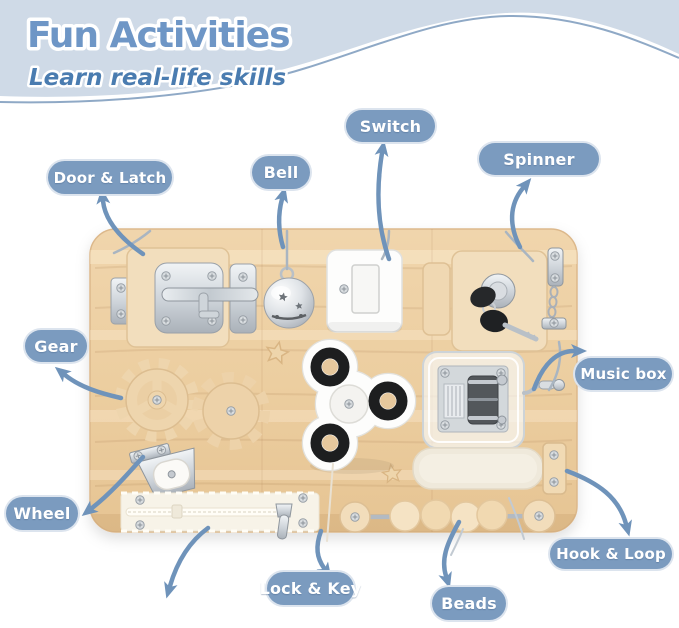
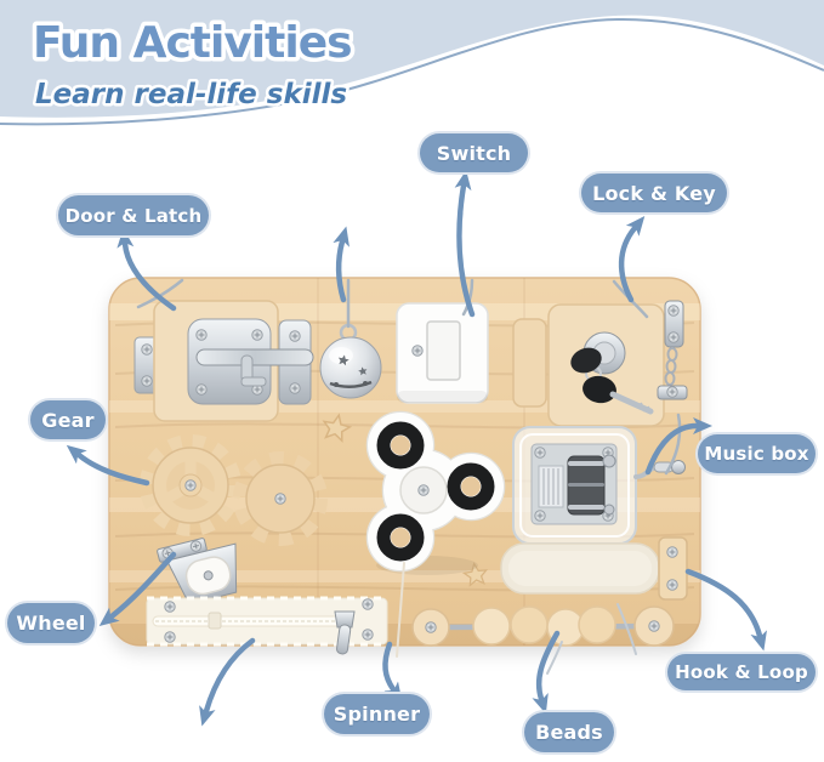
  Fun Activities
  Learn real-life skills
  Door & Latch
- Bell
  Switch
- Spinner
+ Lock & Key
  Gear
  Music box
  Wheel
- Lock & Key
+ Spinner
  Beads
  Hook & Loop
